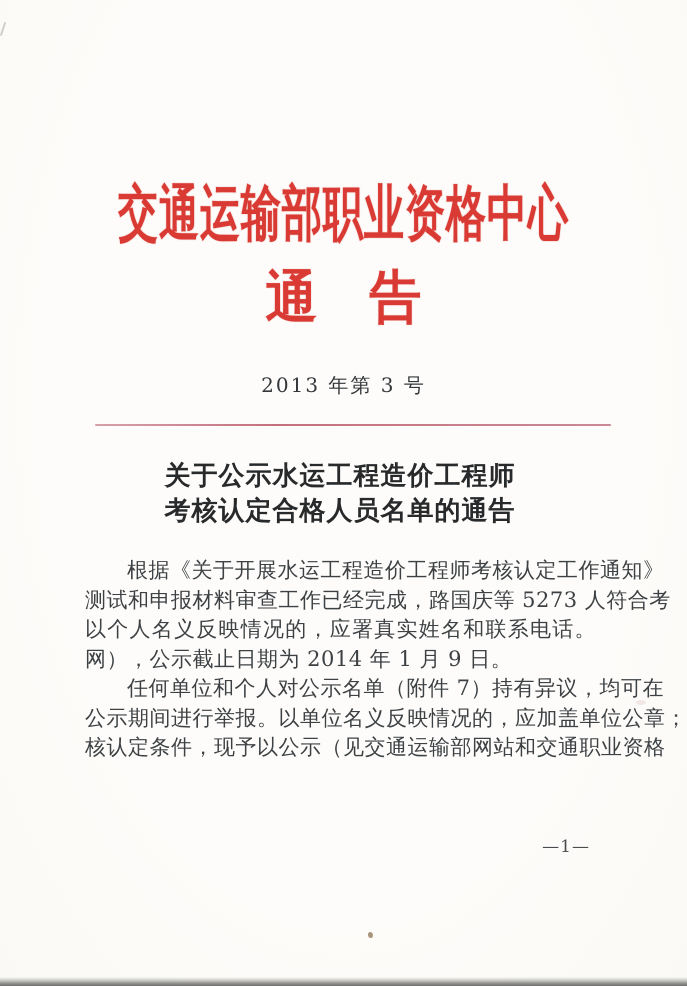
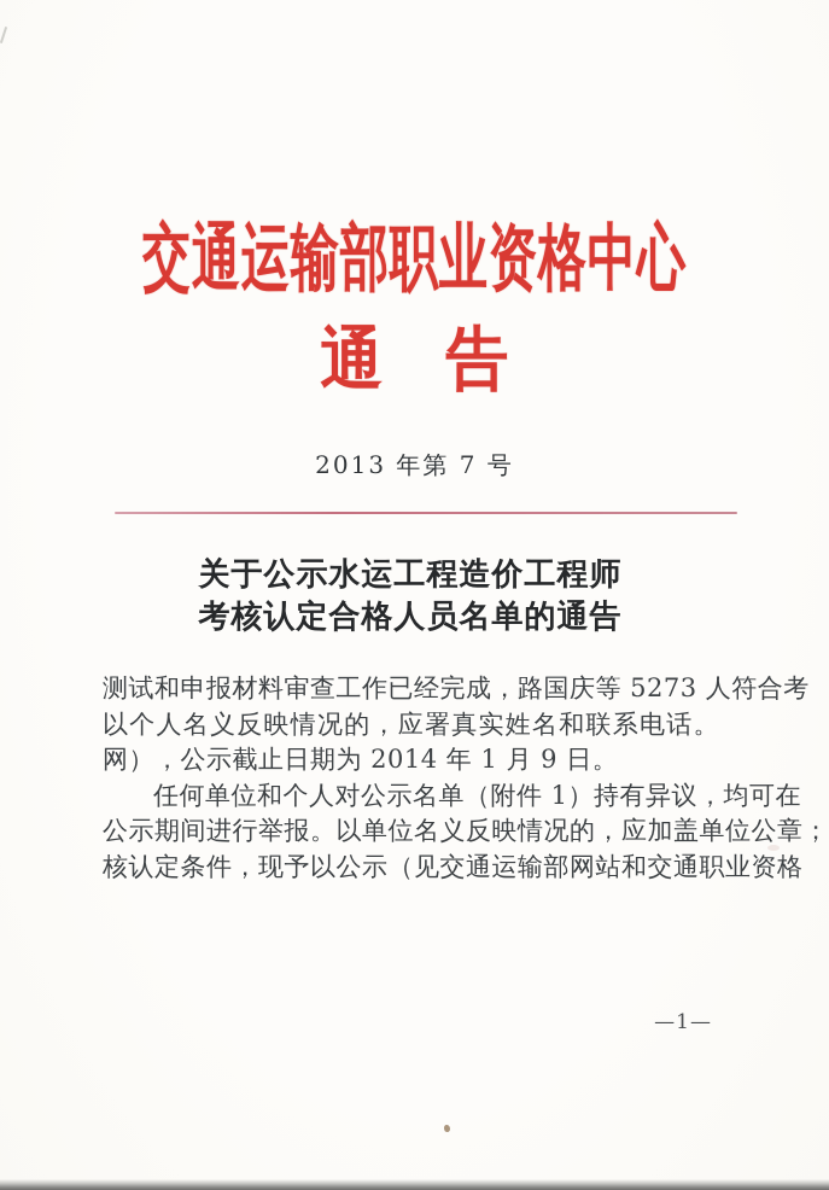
  交通运输部职业资格中心
  通 告
- 2013 年第 3 号
+ 2013 年第 7 号
  关于公示水运工程造价工程师
  考核认定合格人员名单的通告
- 根据《关于开展水运工程造价工程师考核认定工作通知》
  测试和申报材料审查工作已经完成，路国庆等 5273 人符合考
  以个人名义反映情况的，应署真实姓名和联系电话。
  网），公示截止日期为 2014 年 1 月 9 日。
- 任何单位和个人对公示名单（附件 7）持有异议，均可在
+ 任何单位和个人对公示名单（附件 1）持有异议，均可在
  公示期间进行举报。以单位名义反映情况的，应加盖单位公章；
  核认定条件，现予以公示（见交通运输部网站和交通职业资格
  —1—
